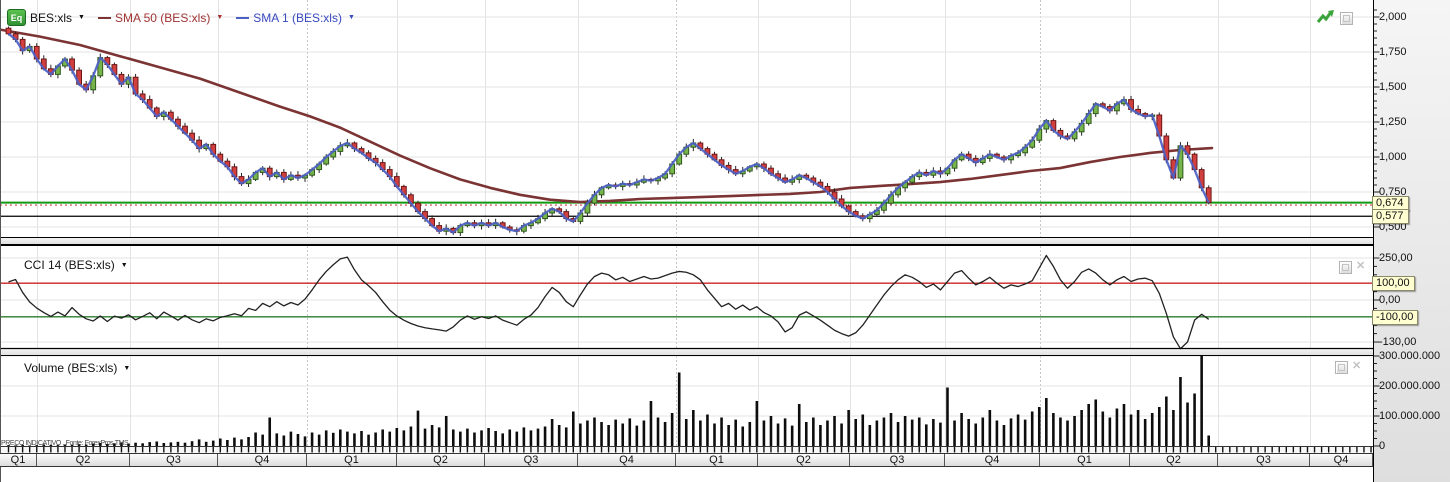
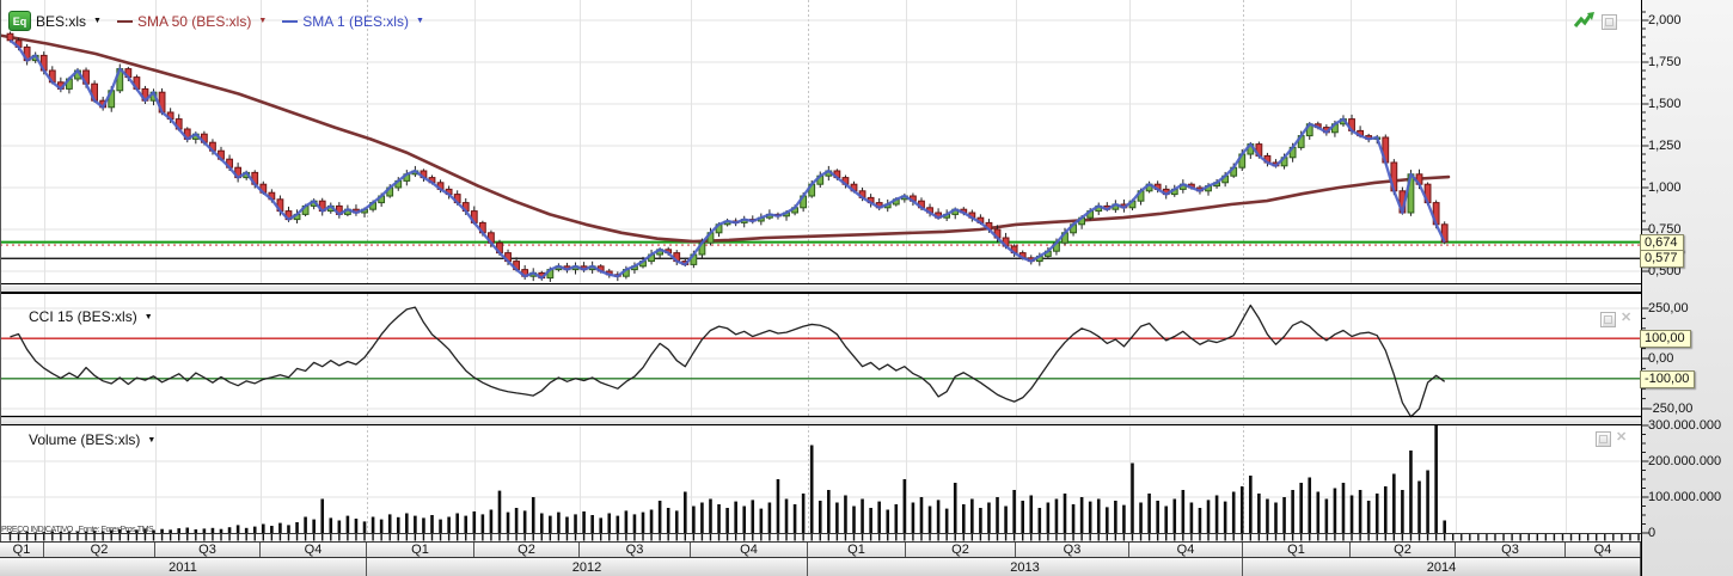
  Q1
  Q2
  Q3
  Q4
  Q1
  Q2
  Q3
  Q4
  Q1
  Q2
  Q3
  Q4
  Q1
  Q2
  Q3
  Q4
+ 2011
+ 2012
+ 2013
+ 2014
  Eq
  BES:xls
  SMA 50 (BES:xls)
  SMA 1 (BES:xls)
- CCI 14 (BES:xls)
+ CCI 15 (BES:xls)
  Volume (BES:xls)
  ✕
  ✕
  2,000
  1,750
  1,500
  1,250
  1,000
  0,750
  0,500
  250,00
  0,00
- -130,00
+ -250,00
  300.000.000
  200.000.000
  100.000.000
  0
  0,674
  0,577
  100,00
  -100,00
